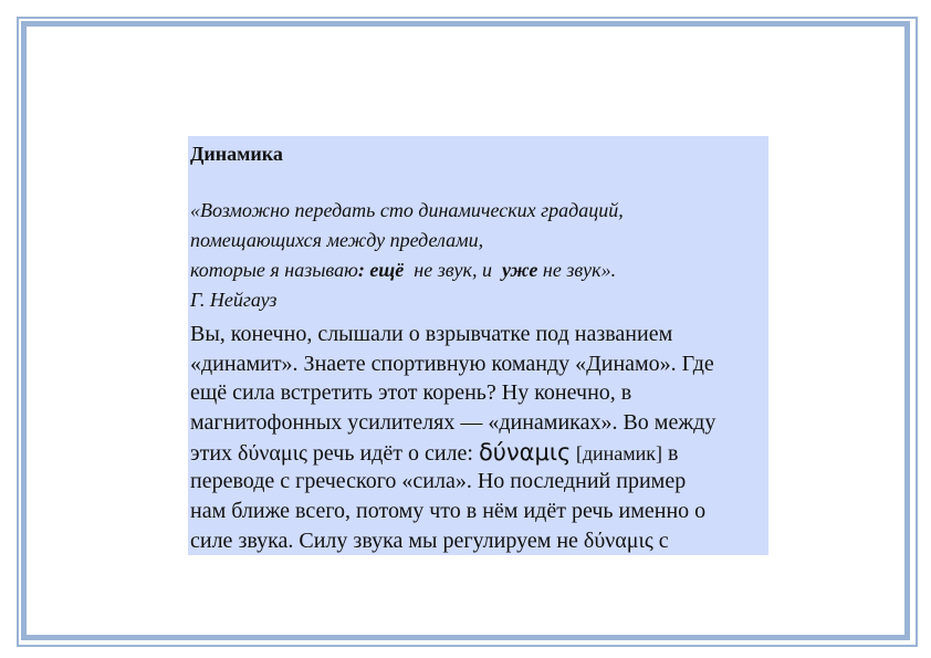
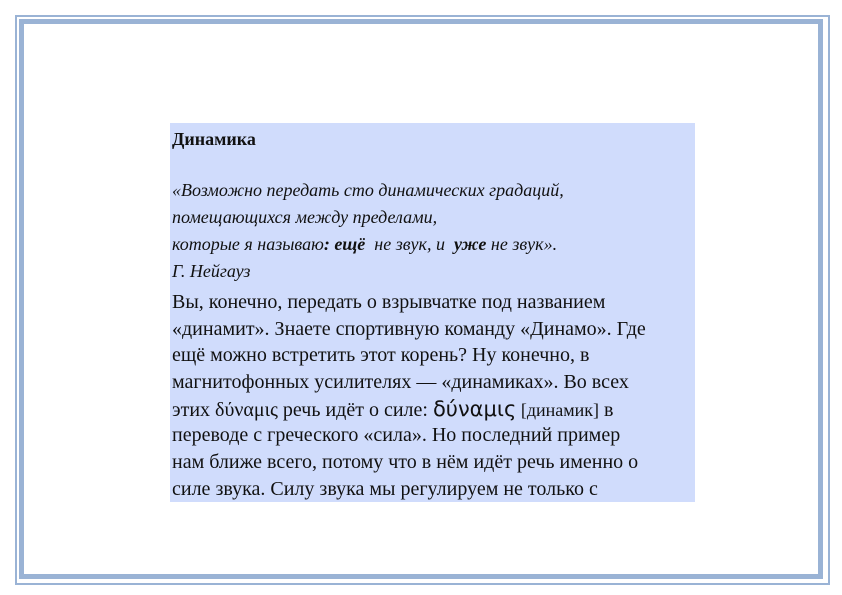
  Динамика
  «Возможно передать сто динамических градаций,
  помещающихся между пределами,
  которые я называю: ещё не звук, и уже не звук».
  Г. Нейгауз
- Вы, конечно, слышали о взрывчатке под названием
+ Вы, конечно, передать о взрывчатке под названием
  «динамит». Знаете спортивную команду «Динамо». Где
- ещё сила встретить этот корень? Ну конечно, в
+ ещё можно встретить этот корень? Ну конечно, в
- магнитофонных усилителях — «динамиках». Во между
+ магнитофонных усилителях — «динамиках». Во всех
  этих δύναμις речь идёт о силе: δύναμις [динамик] в
  переводе с греческого «сила». Но последний пример
  нам ближе всего, потому что в нём идёт речь именно о
- силе звука. Силу звука мы регулируем не δύναμις с
+ силе звука. Силу звука мы регулируем не только с
